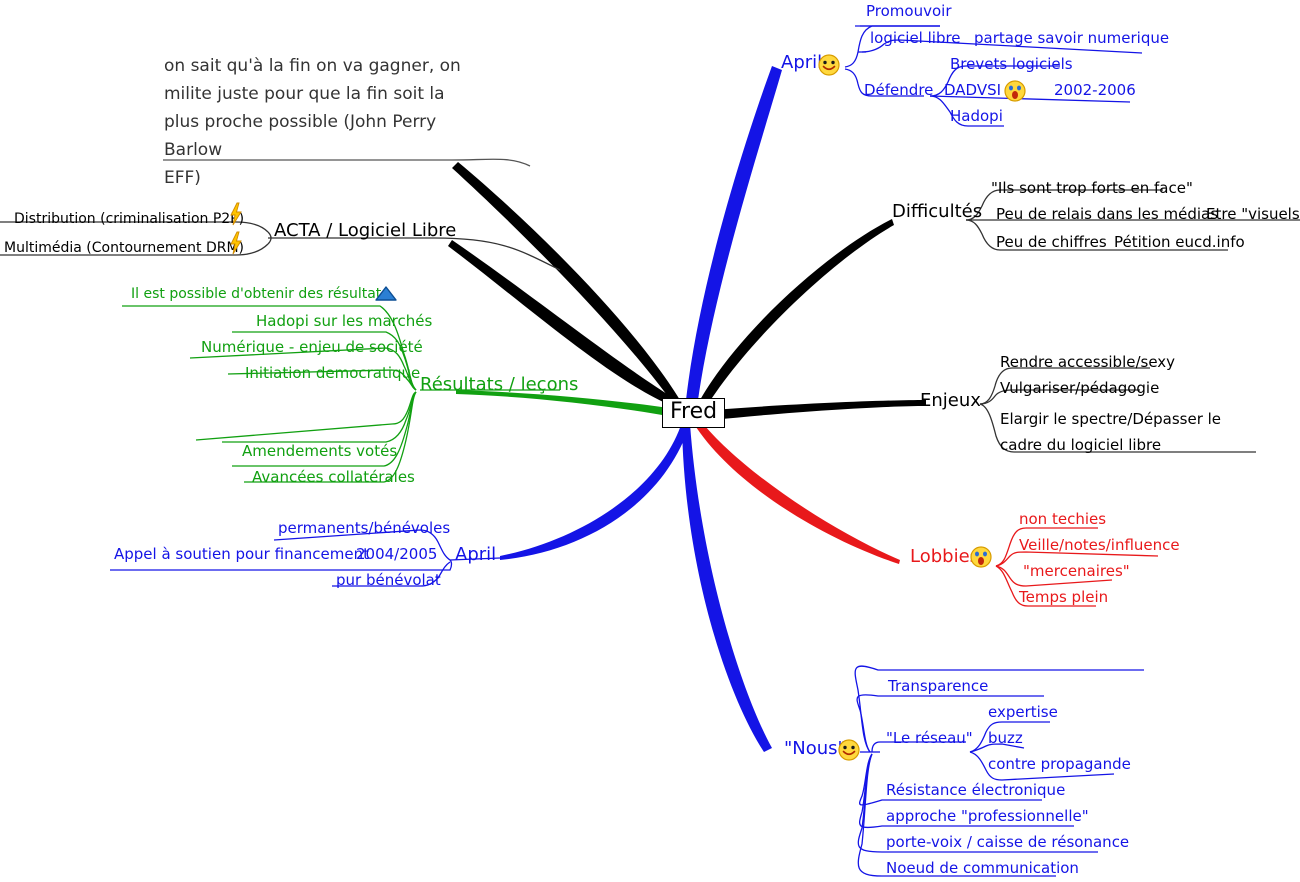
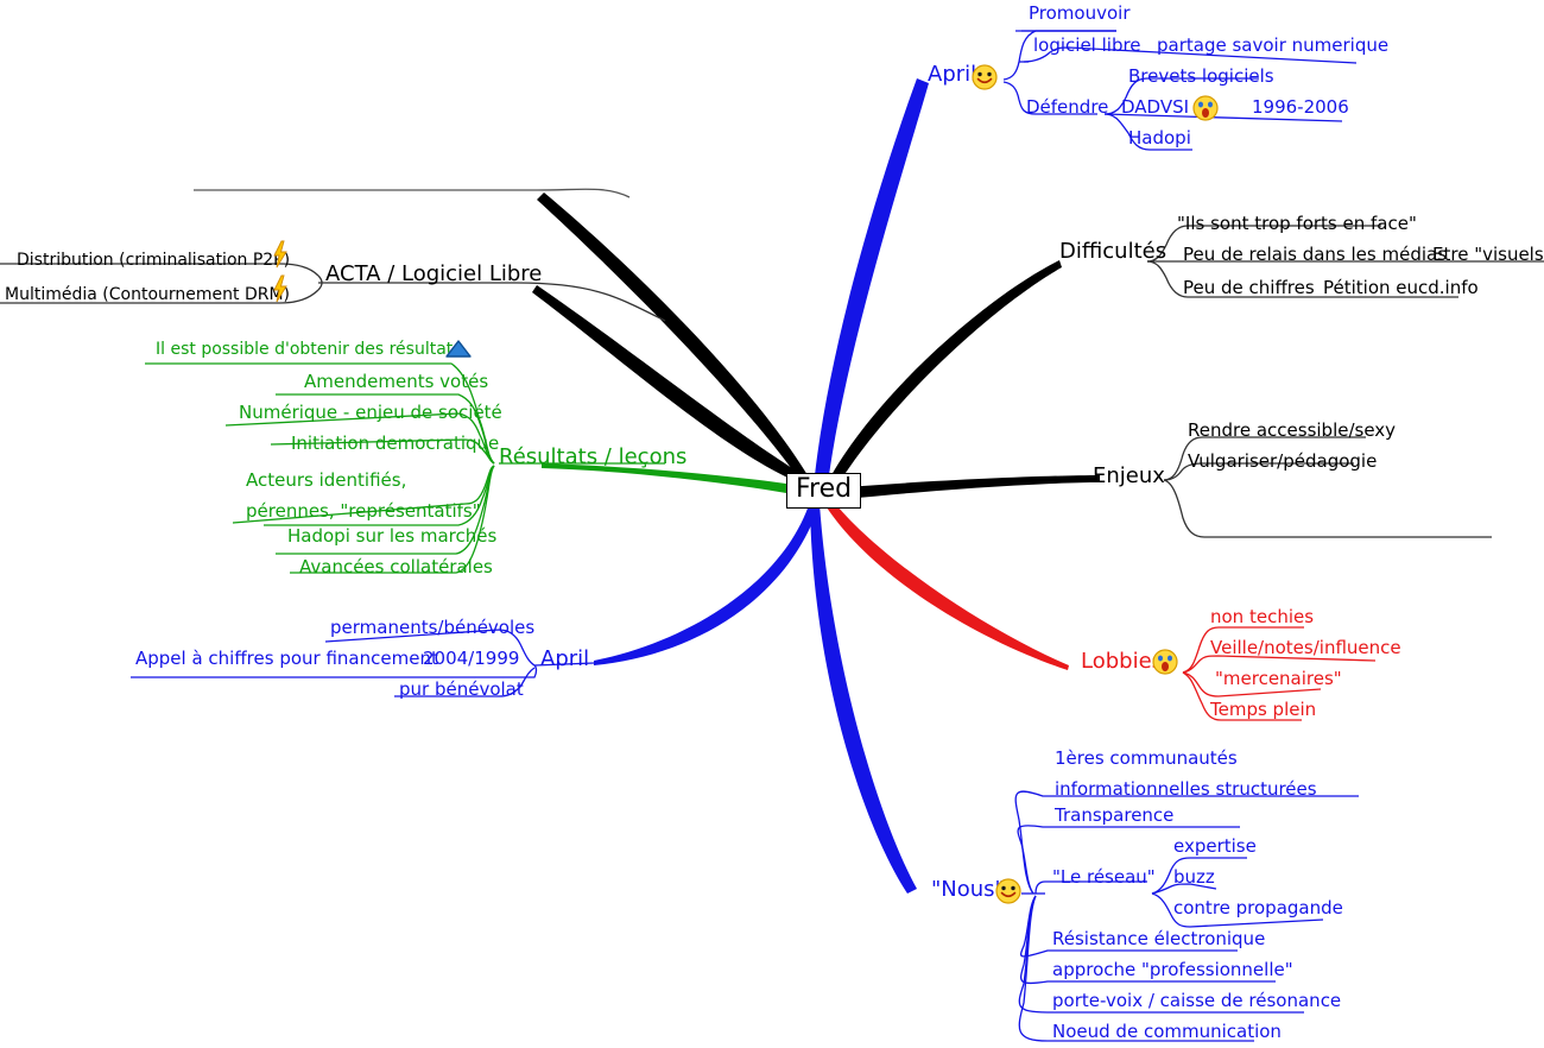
  Fred
- on sait qu'à la fin on va gagner, on
- milite juste pour que la fin soit la
- plus proche possible (John Perry Barlow
- EFF)
  Apri
  Promouvoir
  logiciel libre
  partage savoir numerique
  Défendre
  Brevets logiciels
  DADVSI
- 2002-2006
+ 1996-2006
  Hadopi
  ACTA / Logiciel Libre
  Distribution (criminalisation P2)
  Multimédia (Contournement DRM)
  Difficultés
  "Ils sont trop forts en face"
  Peu de relais dans les médias
  Etre "visuels
  Peu de chiffres
  Pétition eucd.info
  Enjeux
  Rendre accessible/sexy
  Vulgariser/pédagogie
- Elargir le spectre/Dépasser le cadre du logiciel libre
  Résultats / leçons
  Il est possible d'obtenir des résultat
- Hadopi sur les marchés
+ Amendements votés
  Numérique - enjeu de société
  Initiation democratique
+ Acteurs identifiés, pérennes, "représentatifs"
- Amendements votés
+ Hadopi sur les marchés
  Avancées collatérales
  April
  permanents/bénévoles
- Appel à soutien pour financement
+ Appel à chiffres pour financement
- 2004/2005
+ 2004/1999
  pur bénévolat
  Lobbie
  non techies
  Veille/notes/influence
  "mercenaires"
  Temps plein
  "Nous
+ 1ères communautés informationnelles structurées
  Transparence
  "Le réseau"
  expertise
  buzz
  contre propagande
  Résistance électronique
  approche "professionnelle"
  porte-voix / caisse de résonance
  Noeud de communication
